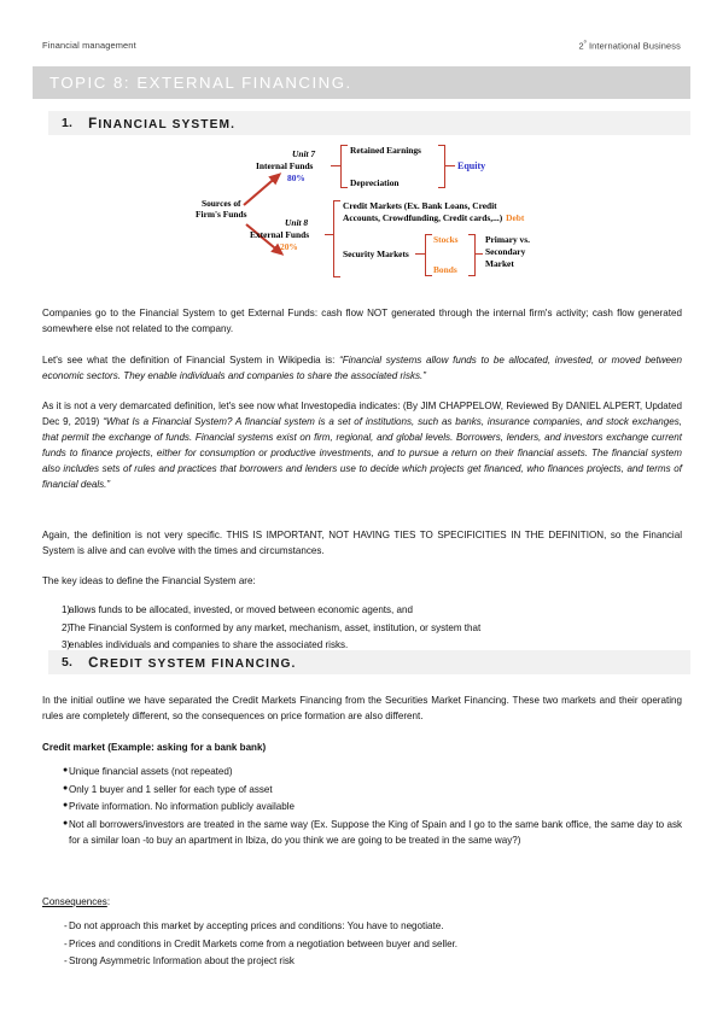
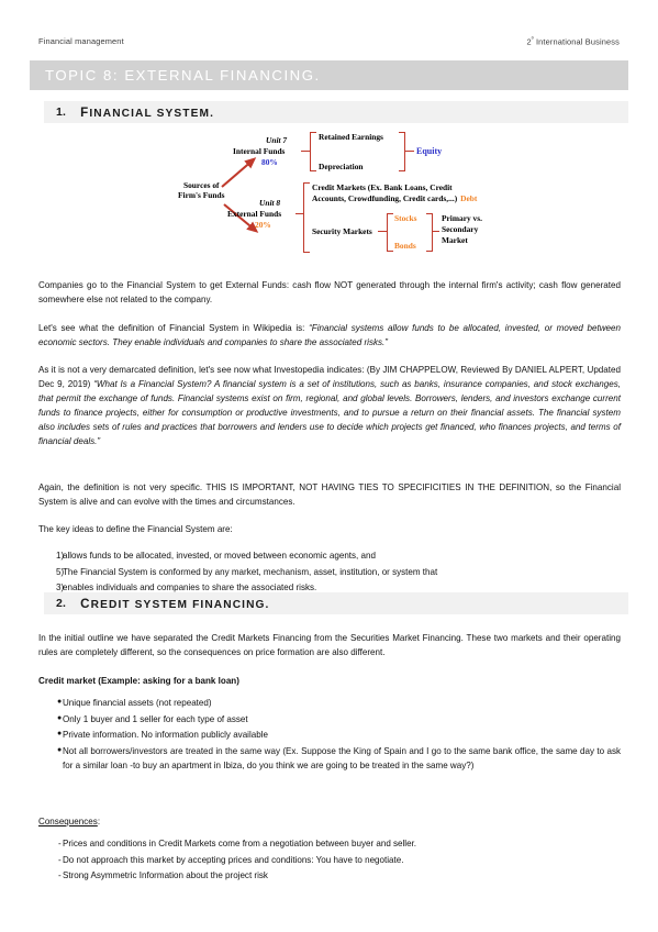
  Financial management
  2 International Business
  TOPIC 8: EXTERNAL FINANCING.
  1.
  FINANCIAL SYSTEM.
  Sources of
  Firm's Funds
  Unit 7
  Internal Funds
  80%
  Retained Earnings
  Depreciation
  Equity
  Unit 8
  External Funds
  20%
  Credit Markets (Ex. Bank Loans, Credit
  Accounts, Crowdfunding, Credit cards,...) Debt
  Security Markets
  Stocks
  Bonds
  Primary vs.
  Secondary
  Market
  Companies go to the Financial System to get External Funds: cash flow NOT generated through the internal firm's activity; cash flow generated somewhere else not related to the company.
  Let's see what the definition of Financial System in Wikipedia is: “Financial systems allow funds to be allocated, invested, or moved between economic sectors. They enable individuals and companies to share the associated risks.”
  As it is not a very demarcated definition, let's see now what Investopedia indicates: (By JIM CHAPPELOW, Reviewed By DANIEL ALPERT, Updated Dec 9, 2019) “What Is a Financial System? A financial system is a set of institutions, such as banks, insurance companies, and stock exchanges, that permit the exchange of funds. Financial systems exist on firm, regional, and global levels. Borrowers, lenders, and investors exchange current funds to finance projects, either for consumption or productive investments, and to pursue a return on their financial assets. The financial system also includes sets of rules and practices that borrowers and lenders use to decide which projects get financed, who finances projects, and terms of financial deals.”
  Again, the definition is not very specific. THIS IS IMPORTANT, NOT HAVING TIES TO SPECIFICITIES IN THE DEFINITION, so the Financial System is alive and can evolve with the times and circumstances.
  The key ideas to define the Financial System are:
  1)
  allows funds to be allocated, invested, or moved between economic agents, and
- 2)
+ 5)
  The Financial System is conformed by any market, mechanism, asset, institution, or system that
  3)
  enables individuals and companies to share the associated risks.
- 5.
+ 2.
  CREDIT SYSTEM FINANCING.
  In the initial outline we have separated the Credit Markets Financing from the Securities Market Financing. These two markets and their operating rules are completely different, so the consequences on price formation are also different.
- Credit market (Example: asking for a bank bank)
+ Credit market (Example: asking for a bank loan)
  Unique financial assets (not repeated)
  Only 1 buyer and 1 seller for each type of asset
  Private information. No information publicly available
  Not all borrowers/investors are treated in the same way (Ex. Suppose the King of Spain and I go to the same bank office, the same day to ask for a similar loan -to buy an apartment in Ibiza, do you think we are going to be treated in the same way?)
  Consequences:
  -
- Do not approach this market by accepting prices and conditions: You have to negotiate.
+ Prices and conditions in Credit Markets come from a negotiation between buyer and seller.
  -
- Prices and conditions in Credit Markets come from a negotiation between buyer and seller.
+ Do not approach this market by accepting prices and conditions: You have to negotiate.
  -
  Strong Asymmetric Information about the project risk
